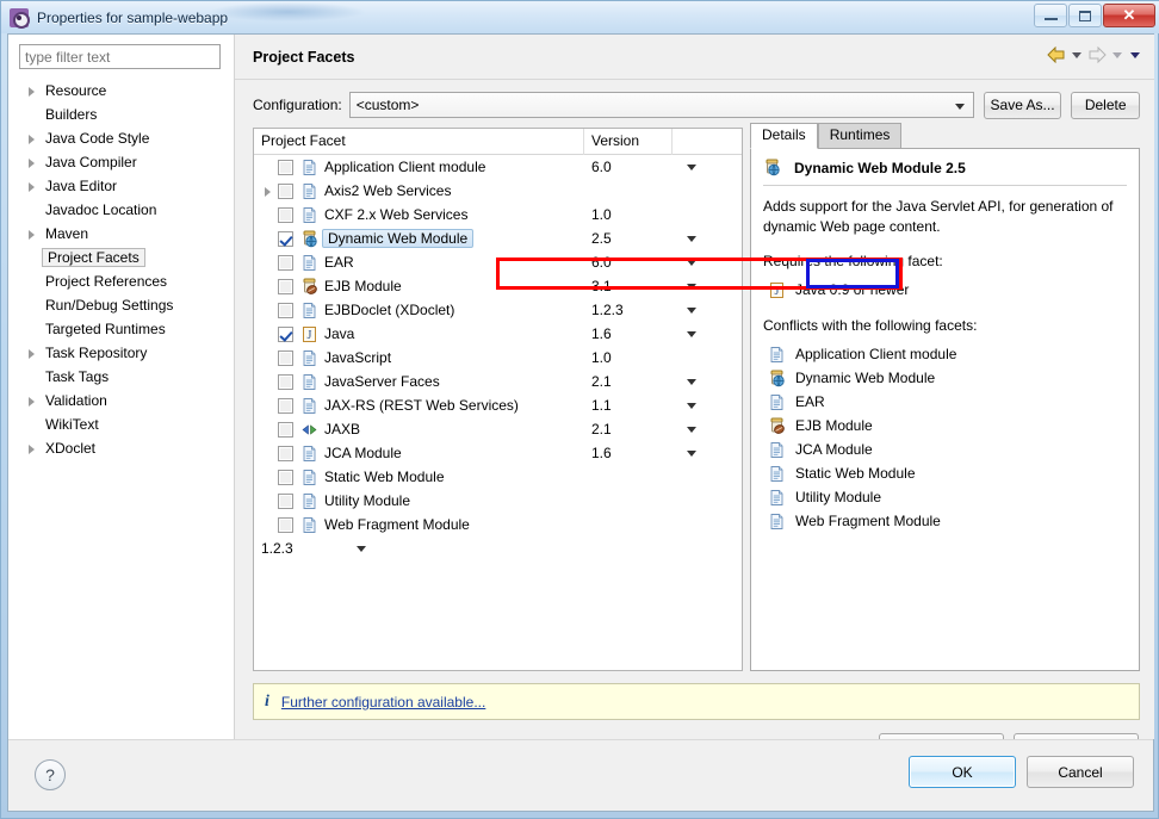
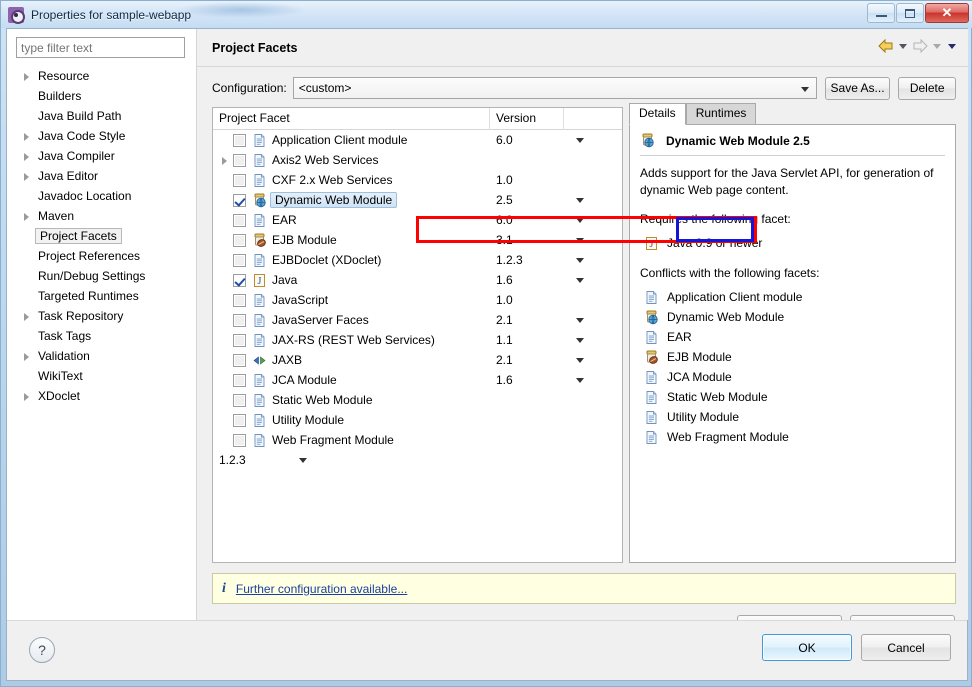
  Properties for sample-webapp
  ✕
  type filter text
  Resource
  Builders
+ Java Build Path
  Java Code Style
  Java Compiler
  Java Editor
  Javadoc Location
  Maven
  Project Facets
  Project References
  Run/Debug Settings
  Targeted Runtimes
  Task Repository
  Task Tags
  Validation
  WikiText
  XDoclet
  Project Facets
  Configuration:
  <custom>
  Save As...
  Delete
  Project Facet
  Version
  Application Client module
  6.0
  Axis2 Web Services
  CXF 2.x Web Services
  1.0
  Dynamic Web Module
  2.5
  EAR
  6.0
  EJB Module
  3.1
  EJBDoclet (XDoclet)
  1.2.3
  J
  Java
  1.6
  JavaScript
  1.0
  JavaServer Faces
  2.1
  JAX-RS (REST Web Services)
  1.1
  JAXB
  2.1
  JCA Module
  1.6
  Static Web Module
  Utility Module
  Web Fragment Module
  1.2.3
  Details
  Runtimes
  Dynamic Web Module 2.5
  Adds support for the Java Servlet API, for generation of dynamic Web page content.
  Requires the following facet:
  J
  Java 0.9 or newer
  Conflicts with the following facets:
  Application Client module
  Dynamic Web Module
  EAR
  EJB Module
  JCA Module
  Static Web Module
  Utility Module
  Web Fragment Module
  i
  Further configuration available...
  ?
  OK
  Cancel
